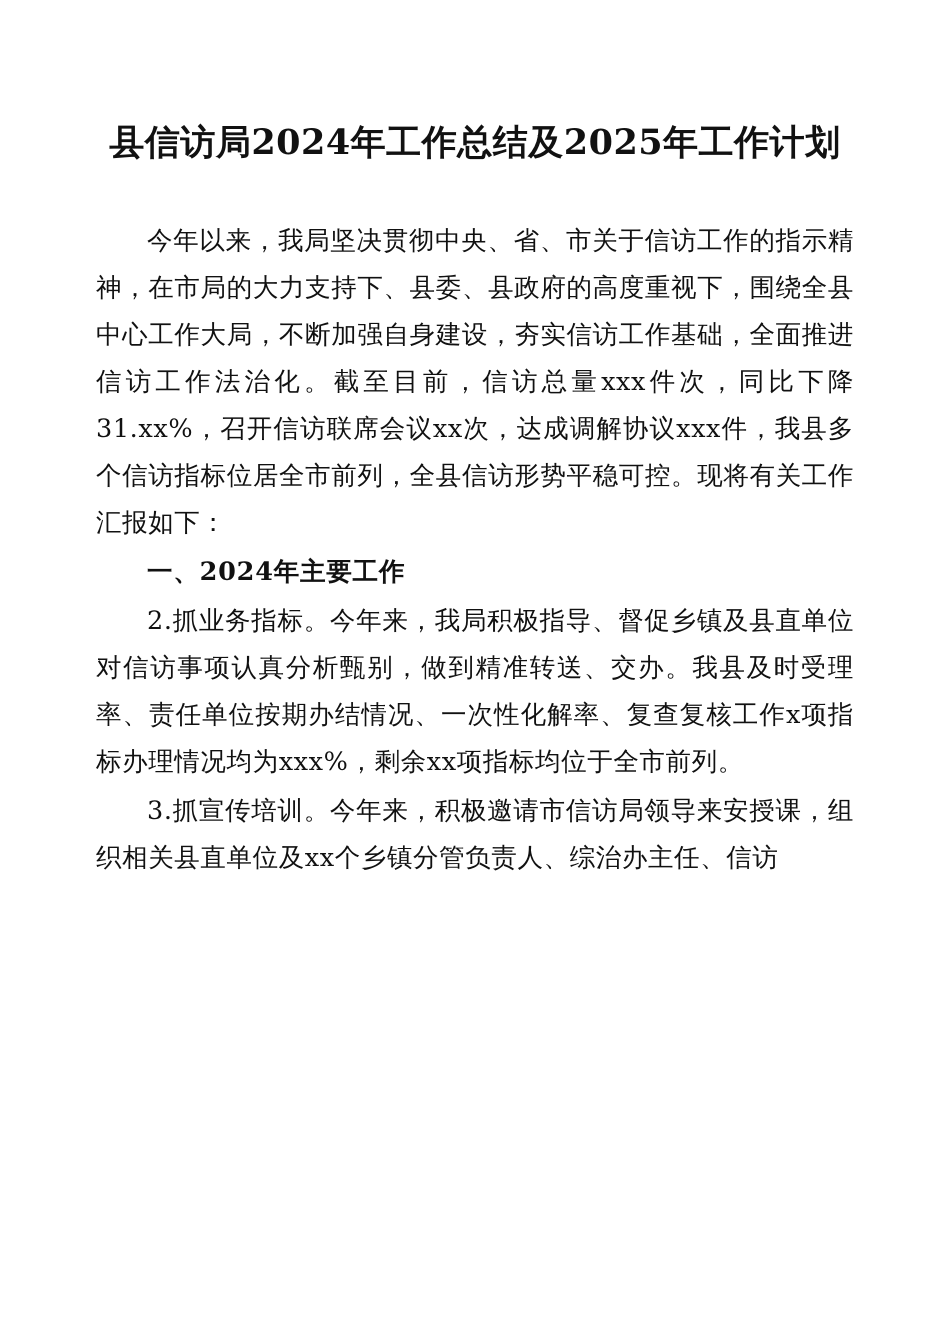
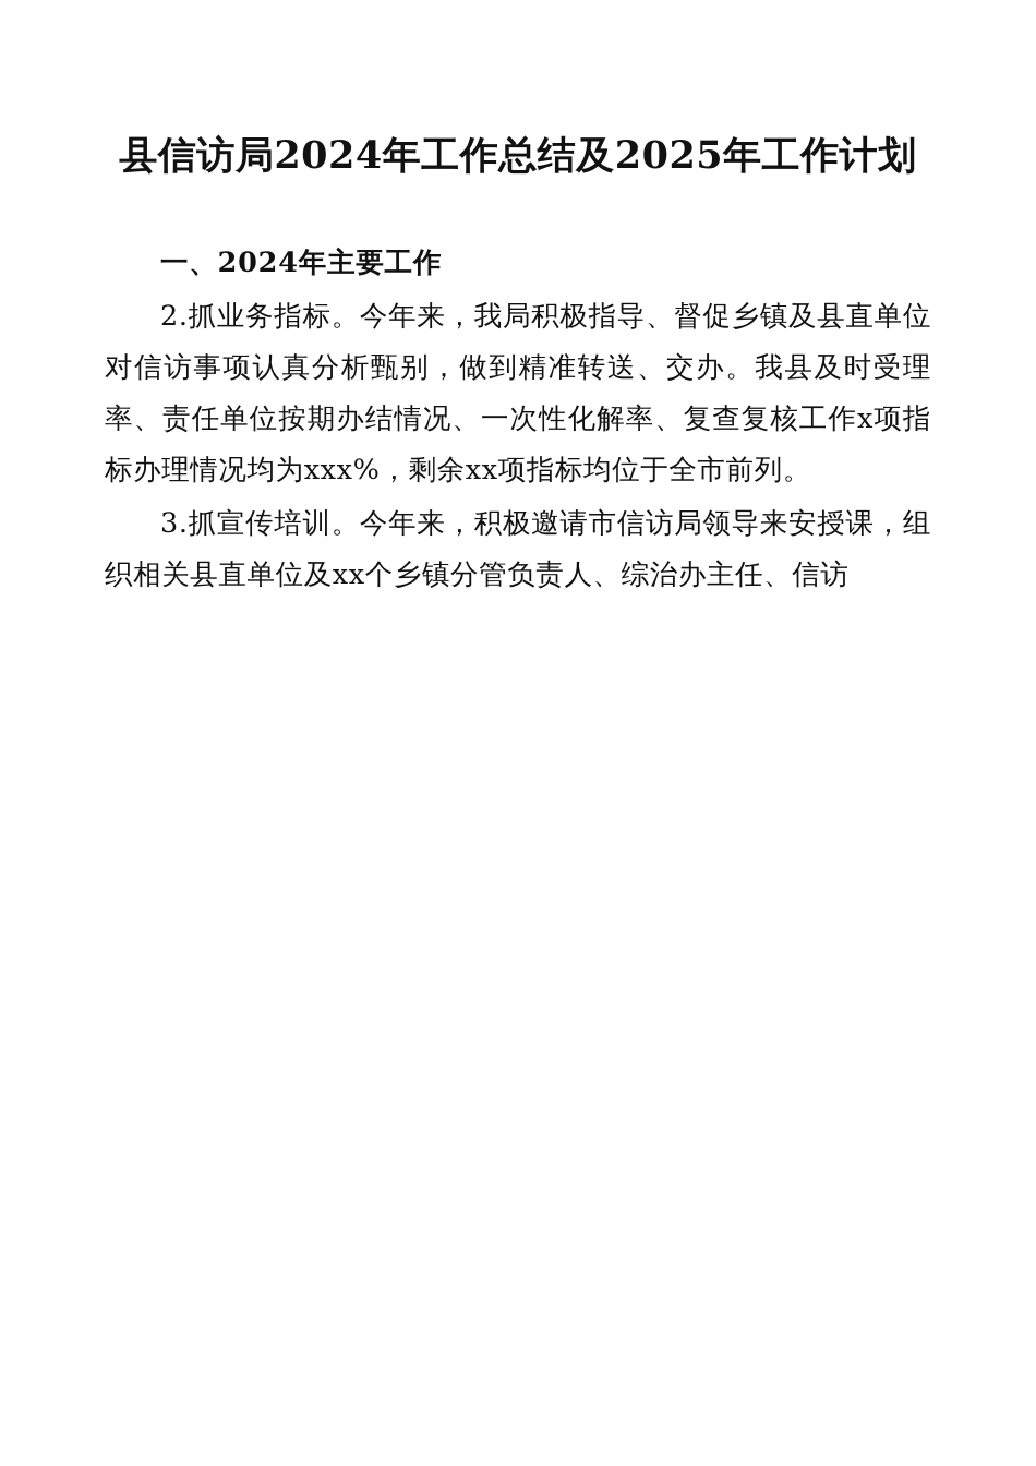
  县信访局2024年工作总结及2025年工作计划
- 今年以来，我局坚决贯彻中央、省、市关于信访工作的指示精神，在市局的大力支持下、县委、县政府的高度重视下，围绕全县中心工作大局，不断加强自身建设，夯实信访工作基础，全面推进信访工作法治化。截至目前，信访总量xxx件次，同比下降31.xx%，召开信访联席会议xx次，达成调解协议xxx件，我县多个信访指标位居全市前列，全县信访形势平稳可控。现将有关工作汇报如下：
  一、2024年主要工作
  2.抓业务指标。今年来，我局积极指导、督促乡镇及县直单位对信访事项认真分析甄别，做到精准转送、交办。我县及时受理率、责任单位按期办结情况、一次性化解率、复查复核工作x项指标办理情况均为xxx%，剩余xx项指标均位于全市前列。
  3.抓宣传培训。今年来，积极邀请市信访局领导来安授课，组织相关县直单位及xx个乡镇分管负责人、综治办主任、信访
